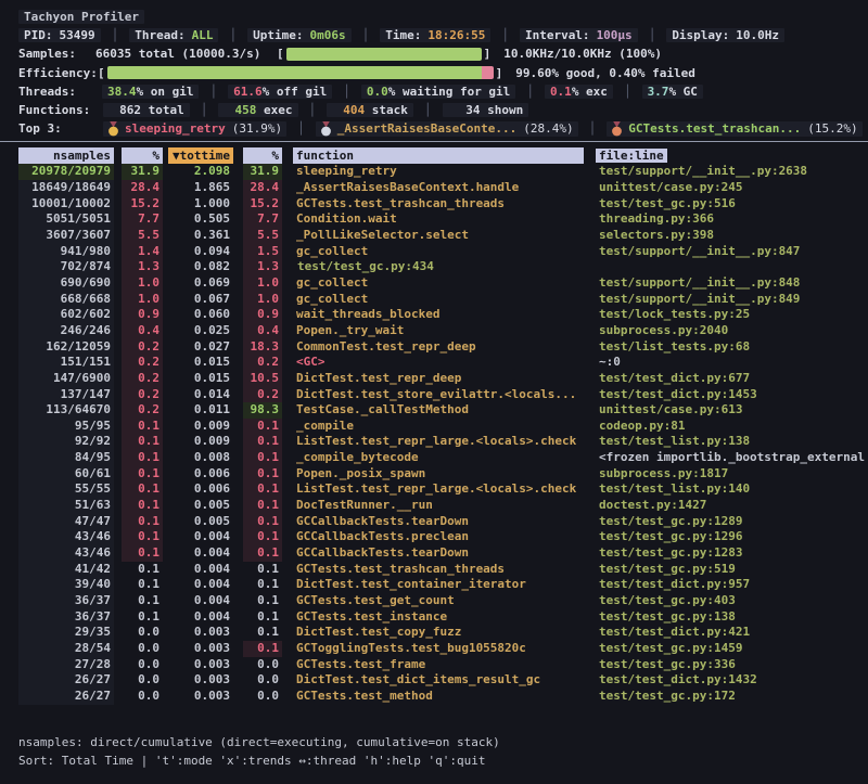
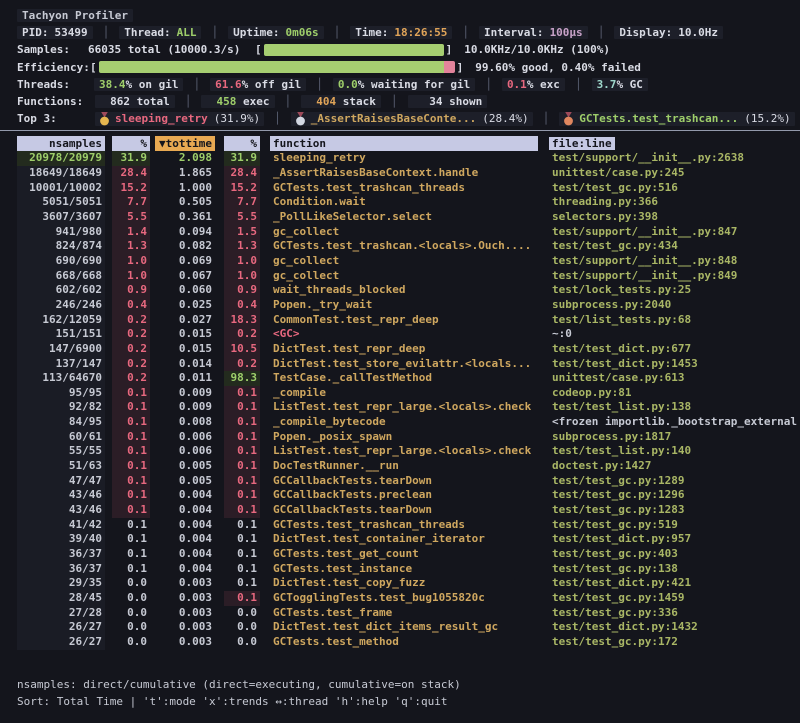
  Tachyon Profiler
  PID:
  53499
  │
  Thread:
  ALL
  │
  Uptime:
  0m06s
  │
  Time:
  18:26:55
  │
  Interval:
  100μs
  │
  Display:
  10.0Hz
  Samples:
  66035 total (10000.3/s)
  [
  ]
  10.0KHz/10.0KHz (100%)
  Efficiency:
  [
  ]
  99.60% good, 0.40% failed
  Threads:
  38.4
  % on gil
  │
  61.6
  % off gil
  │
  0.0
  % waiting for gil
  │
  0.1
  % exc
  │
  3.7
  % GC
  Functions:
  862
  total
  │
  458
  exec
  │
  404
  stack
  │
  34
  shown
  Top 3:
  sleeping_retry
  (31.9%)
  │
  _AssertRaisesBaseConte...
  (28.4%)
  │
  GCTests.test_trashcan...
  (15.2%)
  nsamples
  %
  ▼tottime
  %
  function
  file:line
  20978/20979
  31.9
  2.098
  31.9
  sleeping_retry
  test/support/__init__.py:2638
  18649/18649
  28.4
  1.865
  28.4
  _AssertRaisesBaseContext.handle
  unittest/case.py:245
  10001/10002
  15.2
  1.000
  15.2
  GCTests.test_trashcan_threads
  test/test_gc.py:516
  5051/5051
  7.7
  0.505
  7.7
  Condition.wait
  threading.py:366
  3607/3607
  5.5
  0.361
  5.5
  _PollLikeSelector.select
  selectors.py:398
  941/980
  1.4
  0.094
  1.5
  gc_collect
  test/support/__init__.py:847
- 702/874
+ 824/874
  1.3
  0.082
  1.3
+ GCTests.test_trashcan.<locals>.Ouch....
  test/test_gc.py:434
  690/690
  1.0
  0.069
  1.0
  gc_collect
  test/support/__init__.py:848
  668/668
  1.0
  0.067
  1.0
  gc_collect
  test/support/__init__.py:849
  602/602
  0.9
  0.060
  0.9
  wait_threads_blocked
  test/lock_tests.py:25
  246/246
  0.4
  0.025
  0.4
  Popen._try_wait
  subprocess.py:2040
  162/12059
  0.2
  0.027
  18.3
  CommonTest.test_repr_deep
  test/list_tests.py:68
  151/151
  0.2
  0.015
  0.2
  <GC>
  ~:0
  147/6900
  0.2
  0.015
  10.5
  DictTest.test_repr_deep
  test/test_dict.py:677
  137/147
  0.2
  0.014
  0.2
  DictTest.test_store_evilattr.<locals...
  test/test_dict.py:1453
  113/64670
  0.2
  0.011
  98.3
  TestCase._callTestMethod
  unittest/case.py:613
  95/95
  0.1
  0.009
  0.1
  _compile
  codeop.py:81
- 92/92
+ 92/82
  0.1
  0.009
  0.1
  ListTest.test_repr_large.<locals>.check
  test/test_list.py:138
  84/95
  0.1
  0.008
  0.1
  _compile_bytecode
  <frozen importlib._bootstrap_external
  60/61
  0.1
  0.006
  0.1
  Popen._posix_spawn
  subprocess.py:1817
  55/55
  0.1
  0.006
  0.1
  ListTest.test_repr_large.<locals>.check
  test/test_list.py:140
  51/63
  0.1
  0.005
  0.1
  DocTestRunner.__run
  doctest.py:1427
  47/47
  0.1
  0.005
  0.1
  GCCallbackTests.tearDown
  test/test_gc.py:1289
  43/46
  0.1
  0.004
  0.1
  GCCallbackTests.preclean
  test/test_gc.py:1296
  43/46
  0.1
  0.004
  0.1
  GCCallbackTests.tearDown
  test/test_gc.py:1283
  41/42
  0.1
  0.004
  0.1
  GCTests.test_trashcan_threads
  test/test_gc.py:519
  39/40
  0.1
  0.004
  0.1
  DictTest.test_container_iterator
  test/test_dict.py:957
  36/37
  0.1
  0.004
  0.1
  GCTests.test_get_count
  test/test_gc.py:403
  36/37
  0.1
  0.004
  0.1
  GCTests.test_instance
  test/test_gc.py:138
  29/35
  0.0
  0.003
  0.1
  DictTest.test_copy_fuzz
  test/test_dict.py:421
- 28/54
+ 28/45
  0.0
  0.003
  0.1
  GCTogglingTests.test_bug1055820c
  test/test_gc.py:1459
  27/28
  0.0
  0.003
  0.0
  GCTests.test_frame
  test/test_gc.py:336
  26/27
  0.0
  0.003
  0.0
  DictTest.test_dict_items_result_gc
  test/test_dict.py:1432
  26/27
  0.0
  0.003
  0.0
  GCTests.test_method
  test/test_gc.py:172
  nsamples: direct/cumulative (direct=executing, cumulative=on stack)
  Sort: Total Time | 't':mode 'x':trends ↔:thread 'h':help 'q':quit
